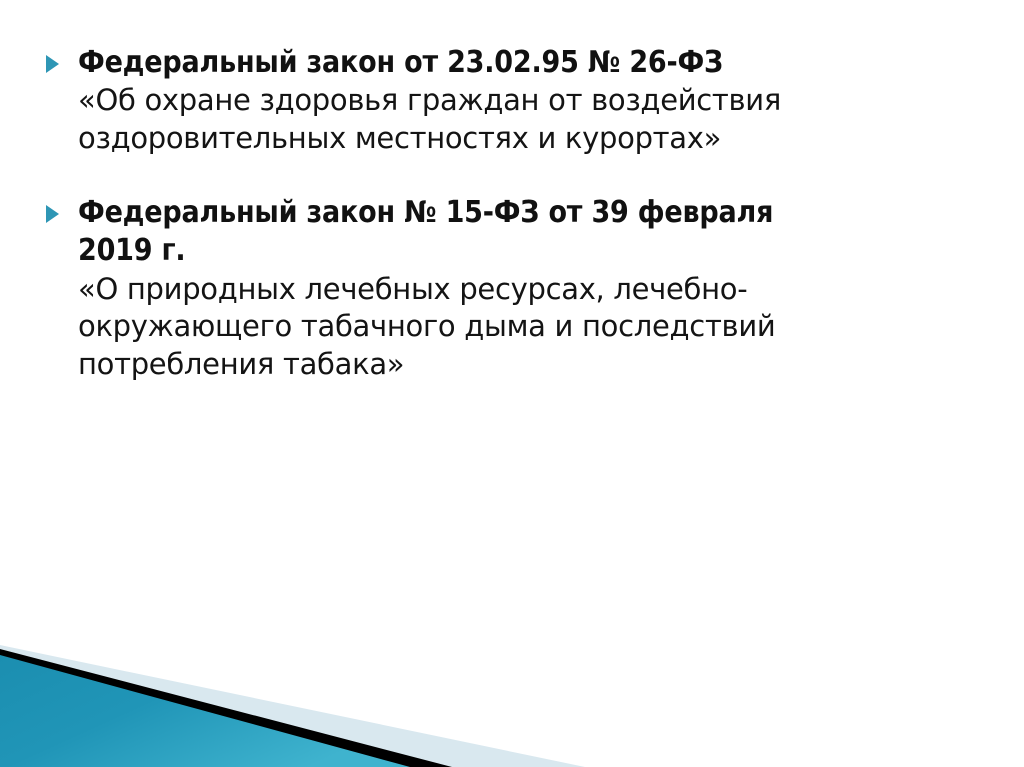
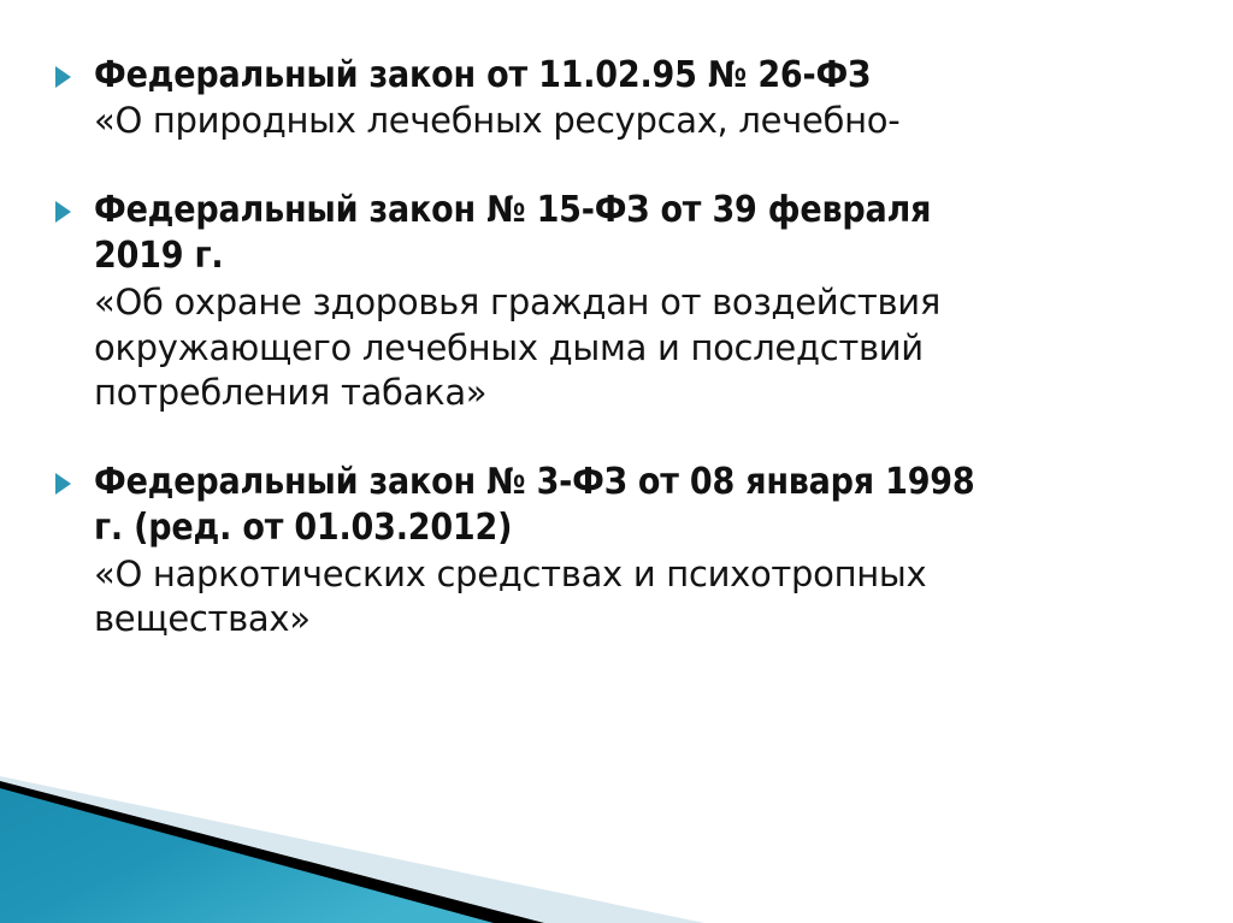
- Федеральный закон от 23.02.95 № 26-ФЗ
+ Федеральный закон от 11.02.95 № 26-ФЗ
- «Об охране здоровья граждан от воздействия
+ «О природных лечебных ресурсах, лечебно-
- оздоровительных местностях и курортах»
  Федеральный закон № 15-ФЗ от 39 февраля
  2019 г.
- «О природных лечебных ресурсах, лечебно-
+ «Об охране здоровья граждан от воздействия
- окружающего табачного дыма и последствий
+ окружающего лечебных дыма и последствий
  потребления табака»
+ Федеральный закон № 3-ФЗ от 08 января 1998
+ г. (ред. от 01.03.2012)
+ «О наркотических средствах и психотропных
+ веществах»
